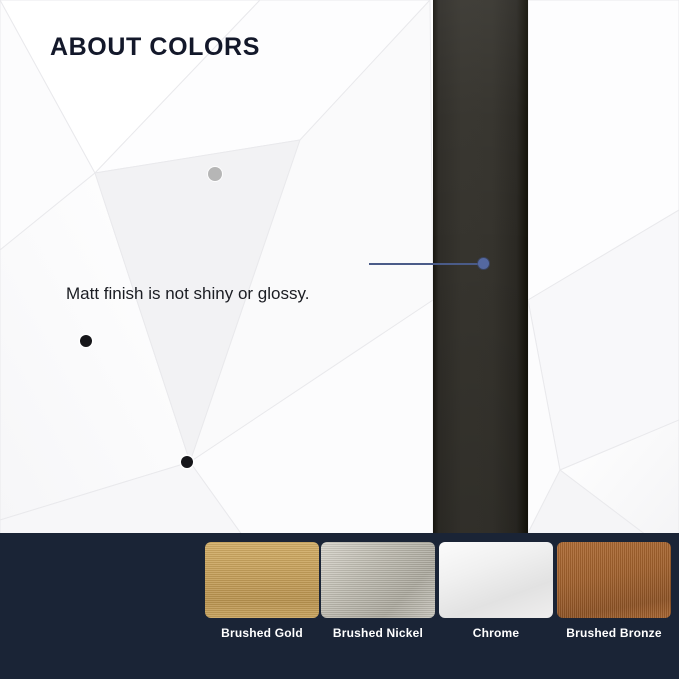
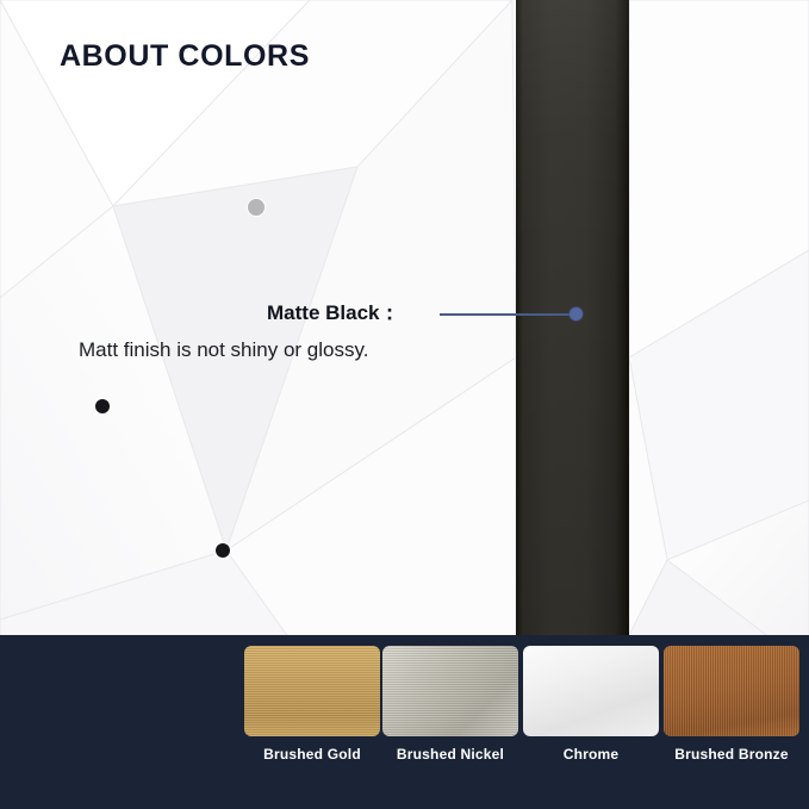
  ABOUT COLORS
+ Matte Black：
  Matt finish is not shiny or glossy.
  Brushed Gold
  Brushed Nickel
  Chrome
  Brushed Bronze
